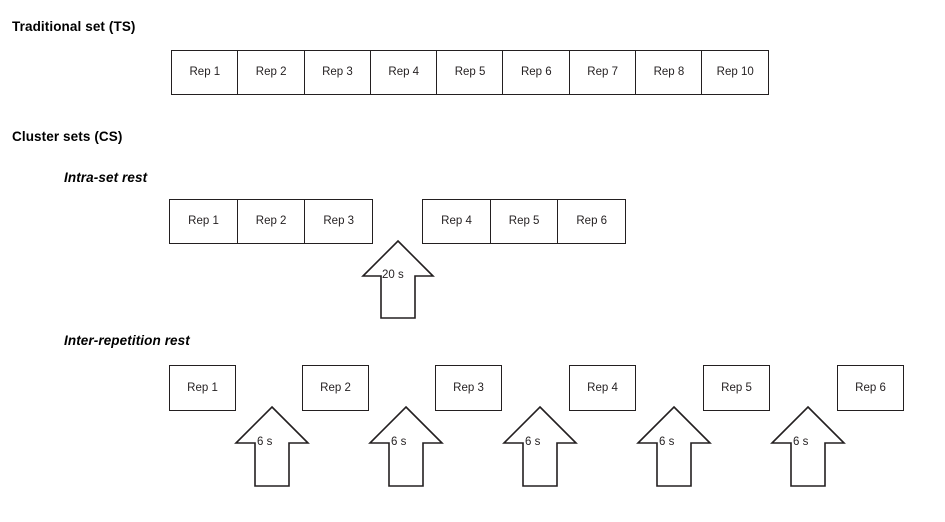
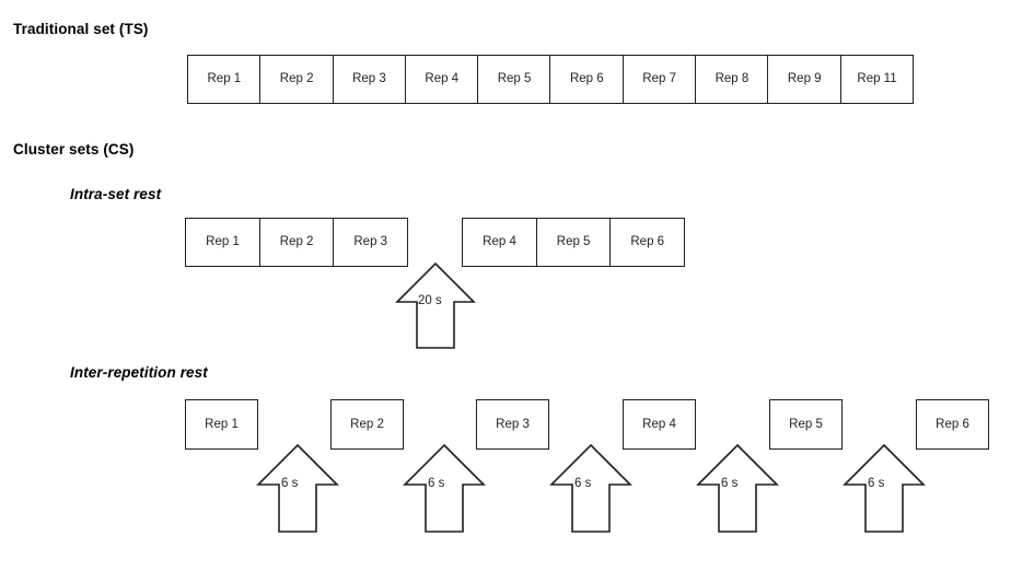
  Traditional set (TS)
  Rep 1
  Rep 2
  Rep 3
  Rep 4
  Rep 5
  Rep 6
  Rep 7
  Rep 8
+ Rep 9
- Rep 10
+ Rep 11
  Cluster sets (CS)
  Intra-set rest
  Rep 1
  Rep 2
  Rep 3
  Rep 4
  Rep 5
  Rep 6
  20 s
  Inter-repetition rest
  Rep 1
  Rep 2
  Rep 3
  Rep 4
  Rep 5
  Rep 6
  6 s
  6 s
  6 s
  6 s
  6 s
